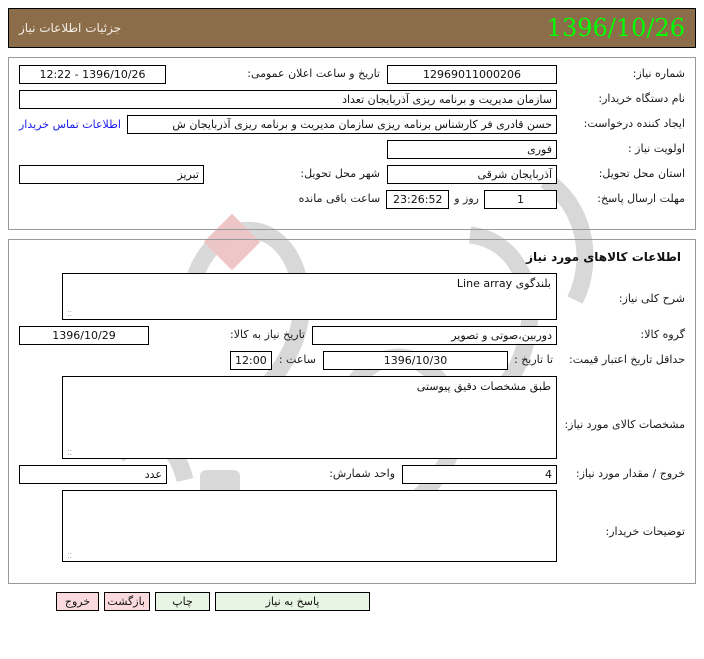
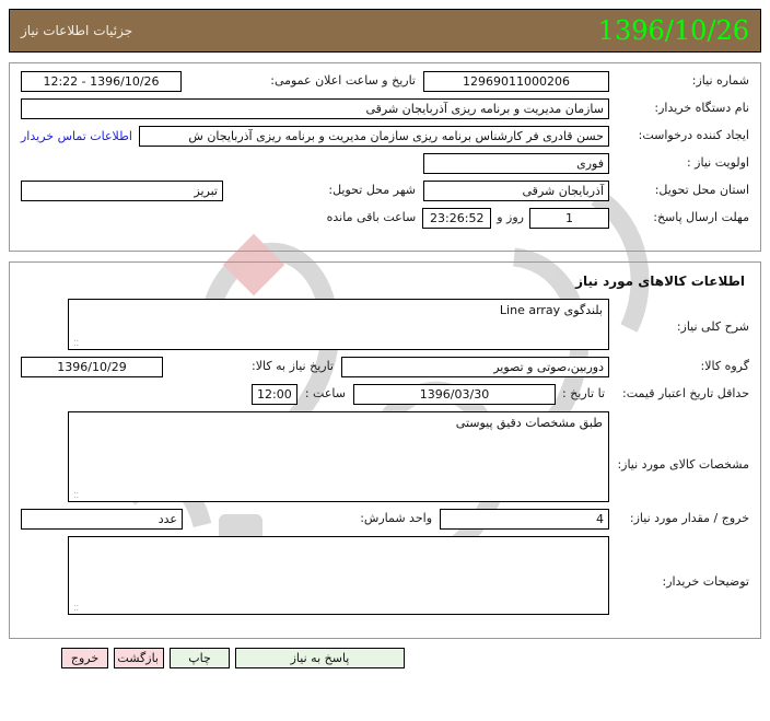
  1396/10/26
  جزئیات اطلاعات نیاز
  شماره نیاز:
  12969011000206
  تاریخ و ساعت اعلان عمومی:
  1396/10/26 - 12:22
  نام دستگاه خریدار:
- سازمان مدیریت و برنامه ریزی آذربایجان تعداد
+ سازمان مدیریت و برنامه ریزی آذربایجان شرقی
  ایجاد کننده درخواست:
  حسن قادری فر کارشناس برنامه ریزی سازمان مدیریت و برنامه ریزی آذربایجان ش
  اطلاعات تماس خریدار
  اولویت نیاز :
  فوری
  استان محل تحویل:
  آذربایجان شرقی
  شهر محل تحویل:
  تبریز
  مهلت ارسال پاسخ:
  1
  روز و
  23:26:52
  ساعت باقی مانده
  اطلاعات کالاهای مورد نیاز
  شرح کلی نیاز:
  بلندگوی Line array
  ⁚⁚
  گروه کالا:
  دوربین،صوتی و تصویر
  تاریخ نیاز به کالا:
  1396/10/29
  حداقل تاریخ اعتبار قیمت:
  تا تاریخ :
- 1396/10/30
+ 1396/03/30
  ساعت :
  12:00
  مشخصات کالای مورد نیاز:
  طبق مشخصات دقیق پیوستی
  ⁚⁚
  خروج / مقدار مورد نیاز:
  4
  واحد شمارش:
  عدد
  توضیحات خریدار:
  ⁚⁚
  پاسخ به نیاز
  چاپ
  بازگشت
  خروج
